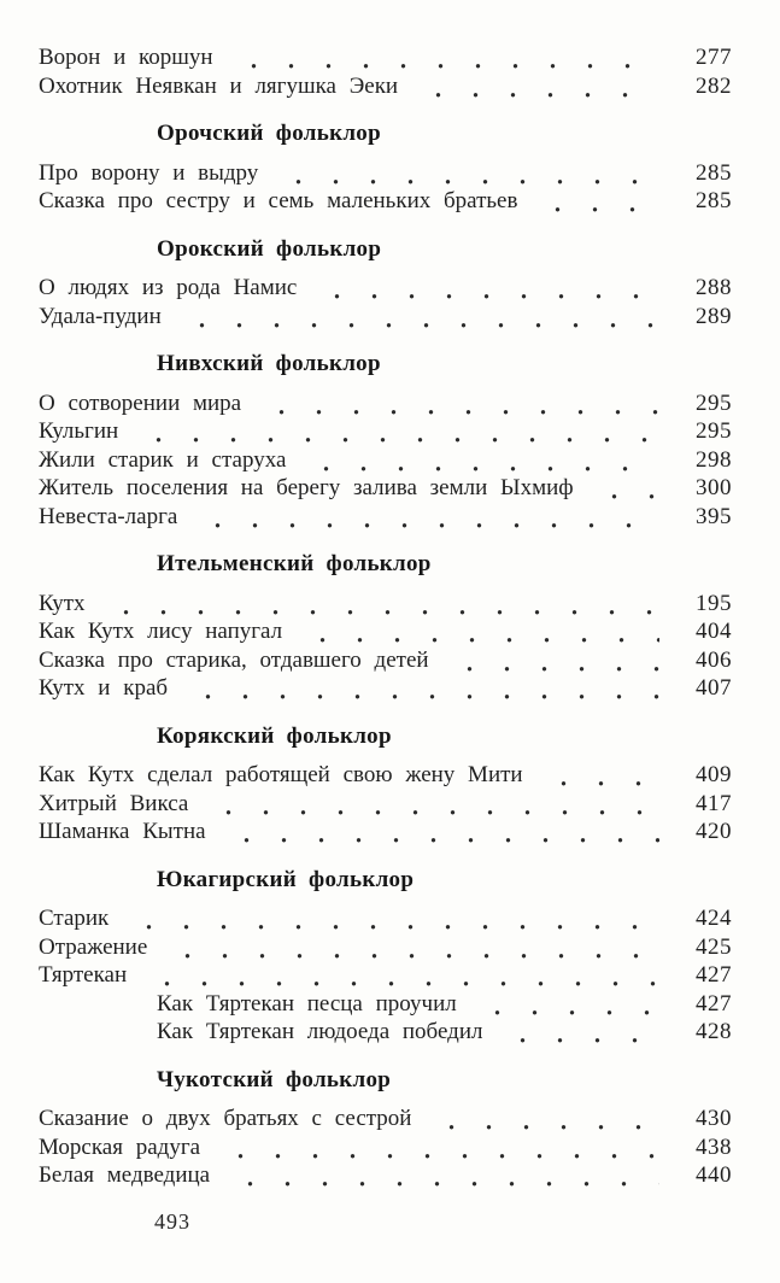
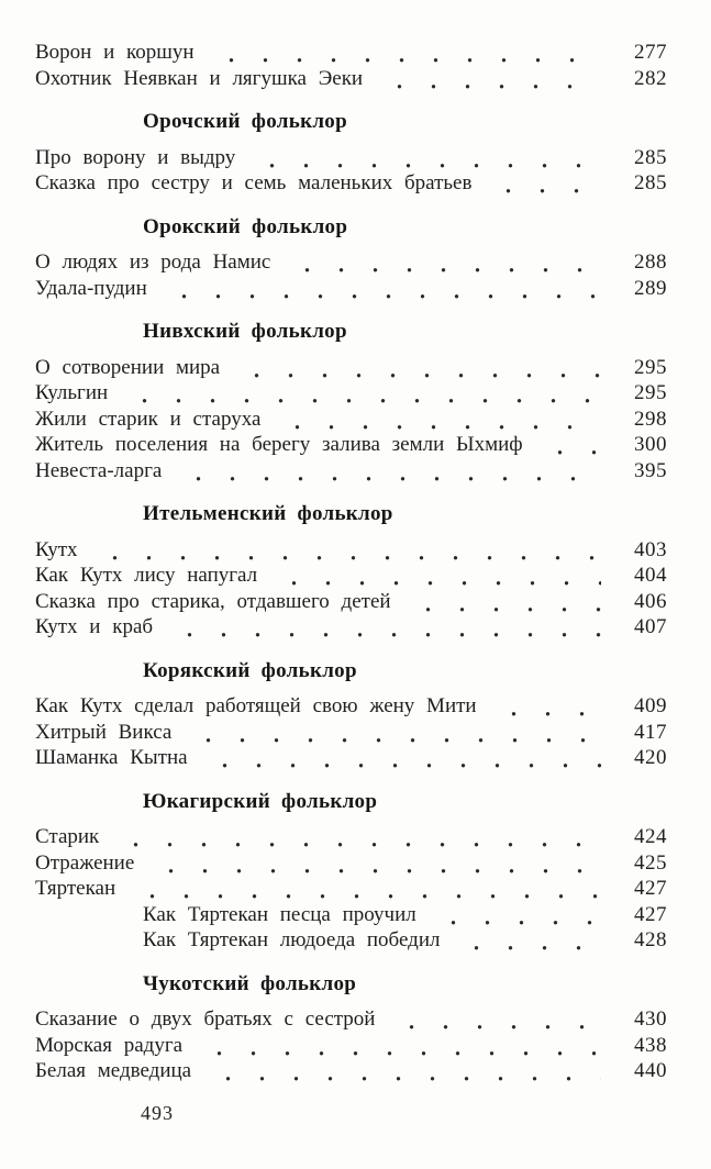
  Ворон и коршун
  277
  Охотник Неявкан и лягушка Эеки
  282
  Орочский фольклор
  Про ворону и выдру
  285
  Сказка про сестру и семь маленьких братьев
  285
  Орокский фольклор
  О людях из рода Намис
  288
  Удала-пудин
  289
  Нивхский фольклор
  О сотворении мира
  295
  Кульгин
  295
  Жили старик и старуха
  298
  Житель поселения на берегу залива земли Ыхмиф
  300
  Невеста-ларга
  395
  Ительменский фольклор
  Кутх
- 195
+ 403
  Как Кутх лису напугал
  404
  Сказка про старика, отдавшего детей
  406
  Кутх и краб
  407
  Корякский фольклор
  Как Кутх сделал работящей свою жену Мити
  409
  Хитрый Викса
  417
  Шаманка Кытна
  420
  Юкагирский фольклор
  Старик
  424
  Отражение
  425
  Тяртекан
  427
  Как Тяртекан песца проучил
  427
  Как Тяртекан людоеда победил
  428
  Чукотский фольклор
  Сказание о двух братьях с сестрой
  430
  Морская радуга
  438
  Белая медведица
  440
  493
